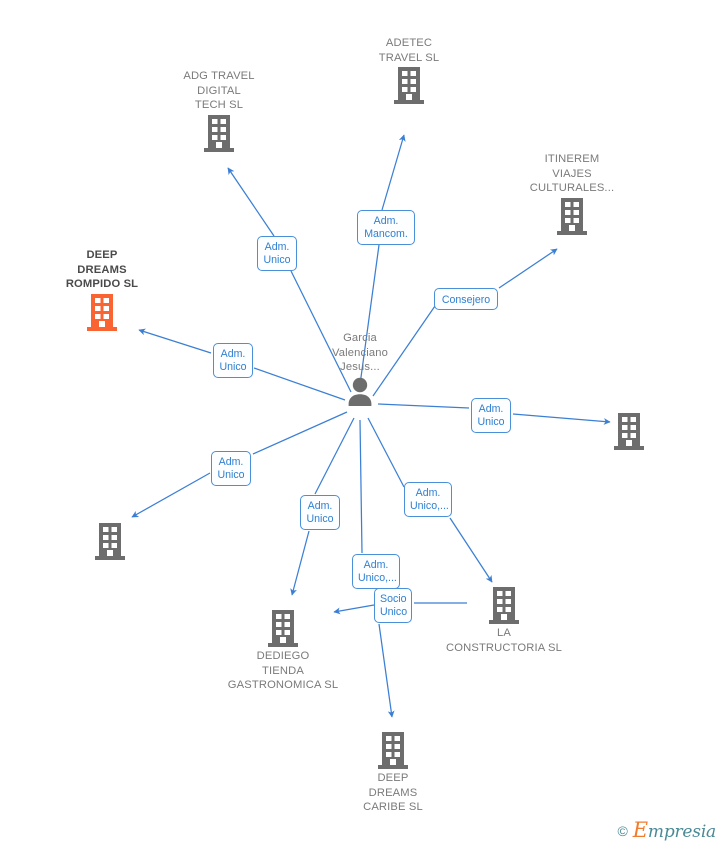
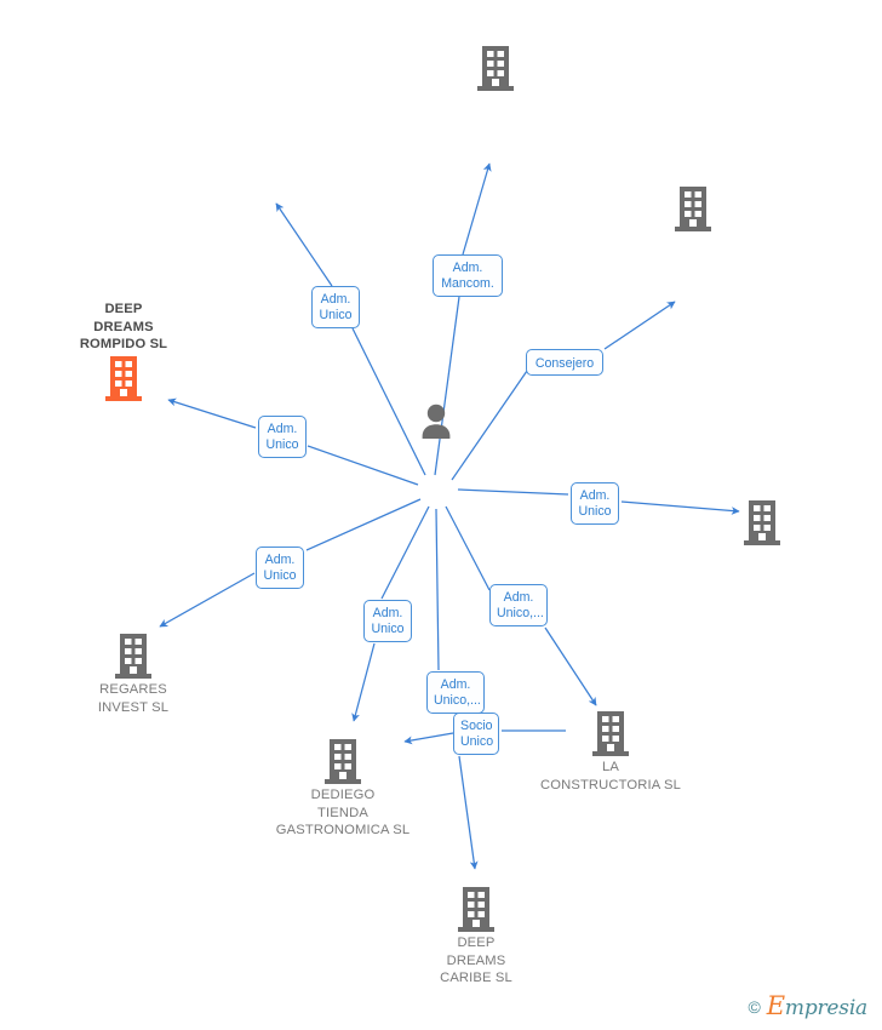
- ADG TRAVEL
- DIGITAL
- TECH SL
- ADETEC
- TRAVEL SL
- ITINEREM
- VIAJES
- CULTURALES...
  DEEP
  DREAMS
  ROMPIDO SL
+ REGARES
+ INVEST SL
  LA
  CONSTRUCTORIA SL
  DEDIEGO
  TIENDA
  GASTRONOMICA SL
  DEEP
  DREAMS
  CARIBE SL
- Garcia
- Valenciano
- Jesus...
  Adm.
  Unico
  Adm.
  Mancom.
  Consejero
  Adm.
  Unico
  Adm.
  Unico
  Adm.
  Unico
  Adm.
  Unico,...
  Adm.
  Unico
  Adm.
  Unico,...
  Socio
  Unico
  ©
  Empresia
